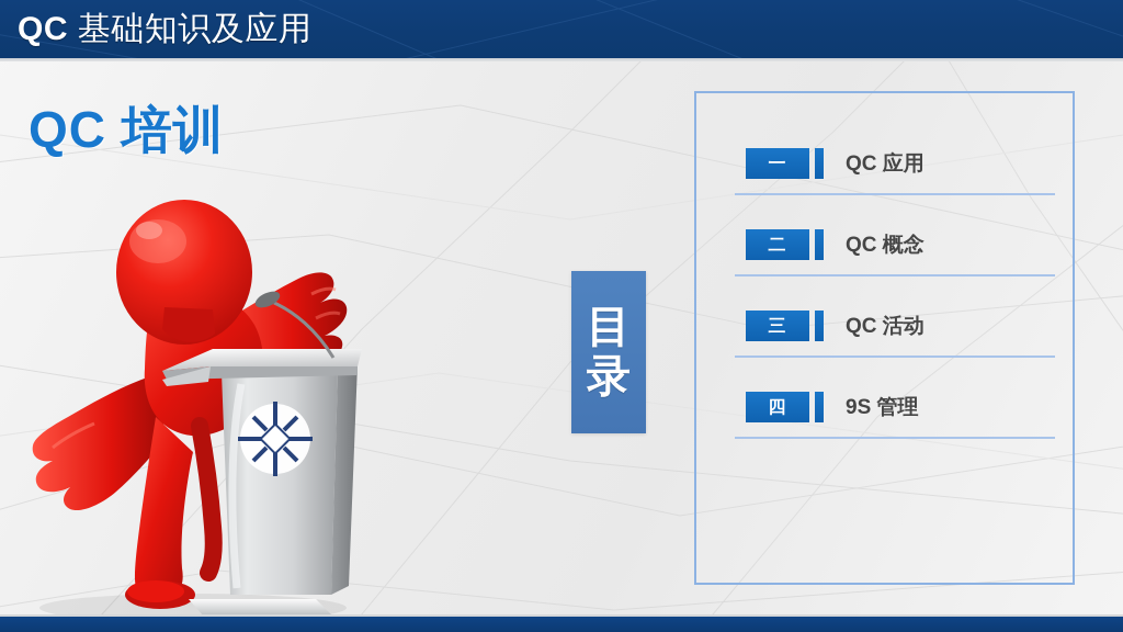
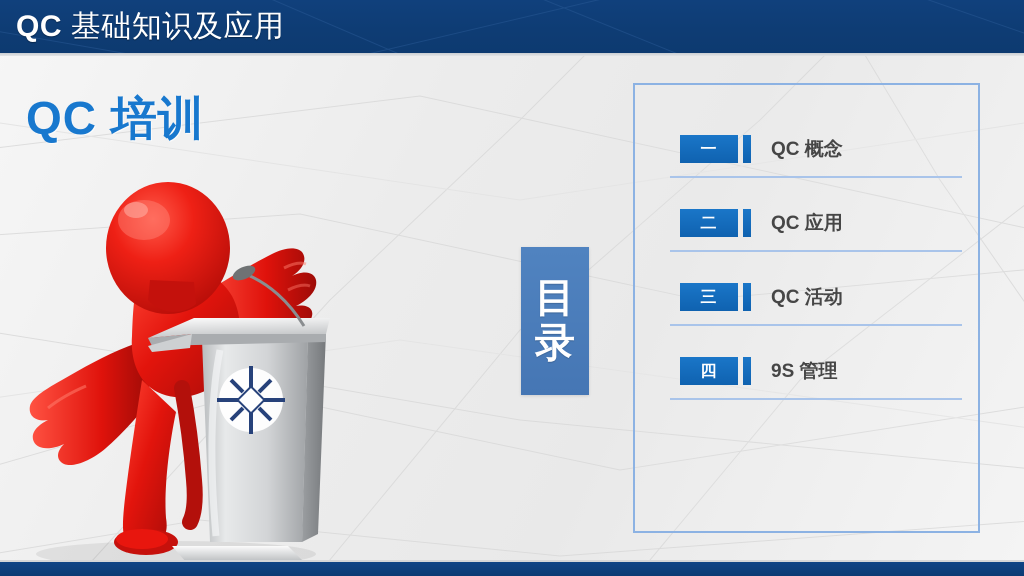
  QC 基础知识及应用
  QC 培训
  目
  录
  一
- QC 应用
+ QC 概念
  二
- QC 概念
+ QC 应用
  三
  QC 活动
  四
  9S 管理
